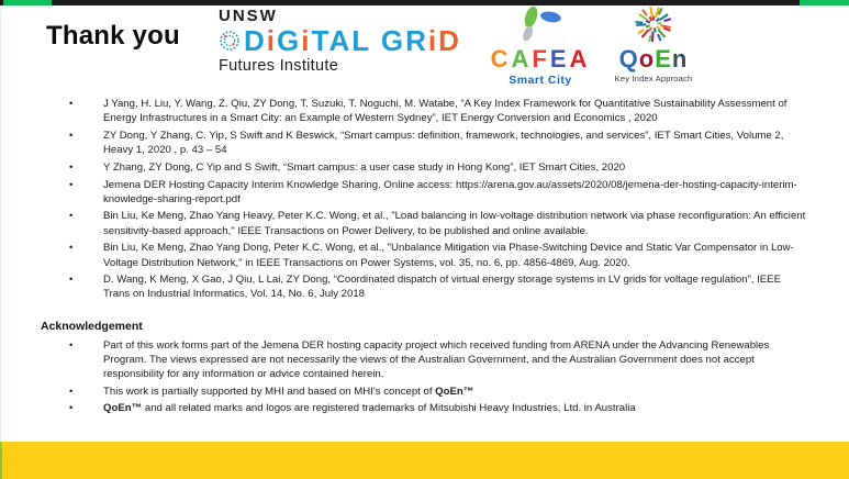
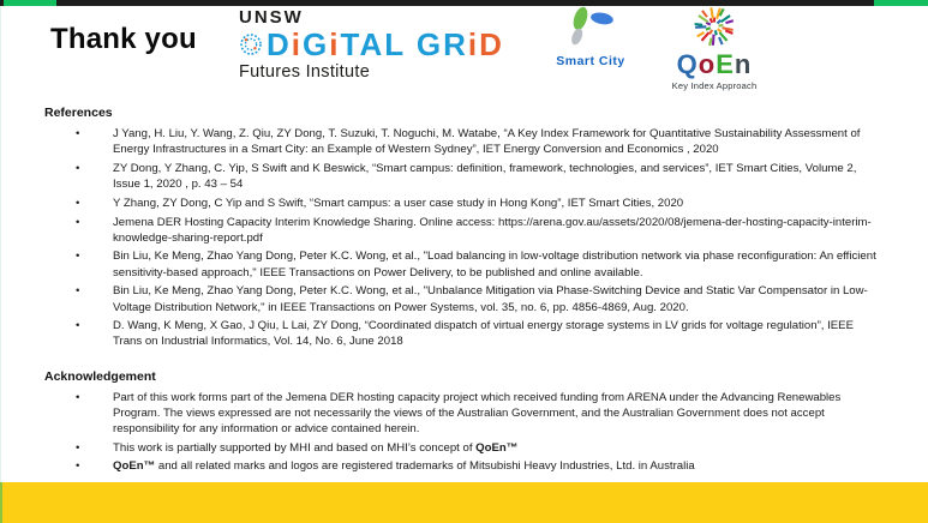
  Thank you
  UNSW
  DiGiTAL GRiD
  Futures Institute
- CAFEA
  Smart City
  QoEn
  Key Index Approach
+ References
  J Yang, H. Liu, Y. Wang, Z. Qiu, ZY Dong, T. Suzuki, T. Noguchi, M. Watabe, “A Key Index Framework for Quantitative Sustainability Assessment of Energy Infrastructures in a Smart City: an Example of Western Sydney”, IET Energy Conversion and Economics , 2020
- ZY Dong, Y Zhang, C. Yip, S Swift and K Beswick, “Smart campus: definition, framework, technologies, and services”, IET Smart Cities, Volume 2, Heavy 1, 2020 , p. 43 – 54
+ ZY Dong, Y Zhang, C. Yip, S Swift and K Beswick, “Smart campus: definition, framework, technologies, and services”, IET Smart Cities, Volume 2, Issue 1, 2020 , p. 43 – 54
  Y Zhang, ZY Dong, C Yip and S Swift, “Smart campus: a user case study in Hong Kong”, IET Smart Cities, 2020
  Jemena DER Hosting Capacity Interim Knowledge Sharing. Online access: https://arena.gov.au/assets/2020/08/jemena-der-hosting-capacity-interim-knowledge-sharing-report.pdf
- Bin Liu, Ke Meng, Zhao Yang Heavy, Peter K.C. Wong, et al., "Load balancing in low-voltage distribution network via phase reconfiguration: An efficient sensitivity-based approach," IEEE Transactions on Power Delivery, to be published and online available.
+ Bin Liu, Ke Meng, Zhao Yang Dong, Peter K.C. Wong, et al., "Load balancing in low-voltage distribution network via phase reconfiguration: An efficient sensitivity-based approach," IEEE Transactions on Power Delivery, to be published and online available.
  Bin Liu, Ke Meng, Zhao Yang Dong, Peter K.C. Wong, et al., "Unbalance Mitigation via Phase-Switching Device and Static Var Compensator in Low-Voltage Distribution Network," in IEEE Transactions on Power Systems, vol. 35, no. 6, pp. 4856-4869, Aug. 2020.
- D. Wang, K Meng, X Gao, J Qiu, L Lai, ZY Dong, “Coordinated dispatch of virtual energy storage systems in LV grids for voltage regulation”, IEEE Trans on Industrial Informatics, Vol. 14, No. 6, July 2018
+ D. Wang, K Meng, X Gao, J Qiu, L Lai, ZY Dong, “Coordinated dispatch of virtual energy storage systems in LV grids for voltage regulation”, IEEE Trans on Industrial Informatics, Vol. 14, No. 6, June 2018
  Acknowledgement
  Part of this work forms part of the Jemena DER hosting capacity project which received funding from ARENA under the Advancing Renewables Program. The views expressed are not necessarily the views of the Australian Government, and the Australian Government does not accept responsibility for any information or advice contained herein.
  This work is partially supported by MHI and based on MHI’s concept of QoEn™
  QoEn™ and all related marks and logos are registered trademarks of Mitsubishi Heavy Industries, Ltd. in Australia
